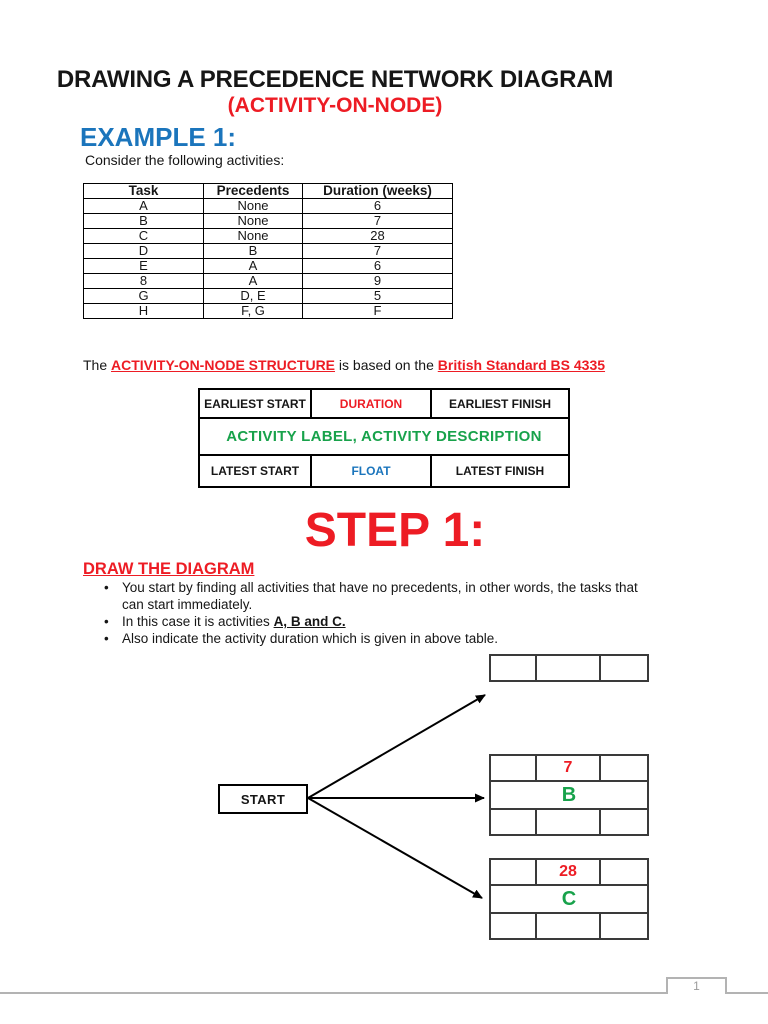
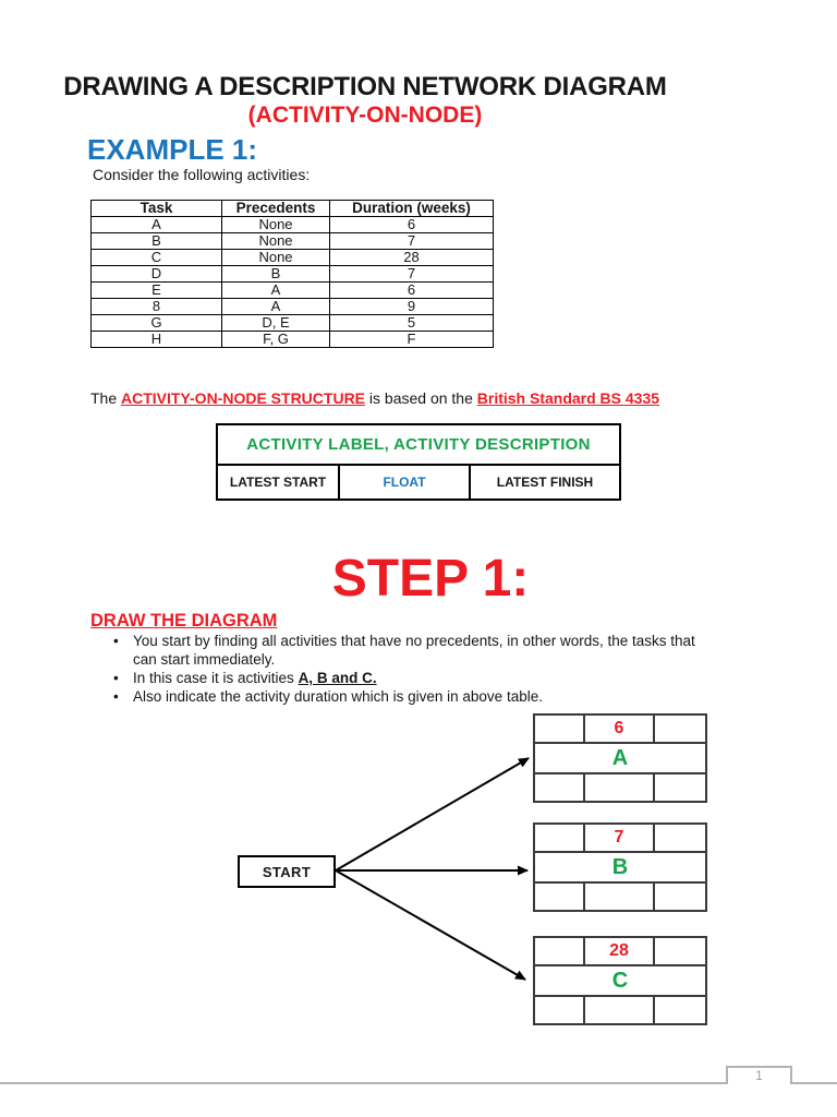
- DRAWING A PRECEDENCE NETWORK DIAGRAM
+ DRAWING A DESCRIPTION NETWORK DIAGRAM
  (ACTIVITY-ON-NODE)
  EXAMPLE 1:
  Consider the following activities:
  Task	Precedents	Duration (weeks)
  A	None	6
  B	None	7
  C	None	28
  D	B	7
  E	A	6
  8	A	9
  G	D, E	5
  H	F, G	F
  The ACTIVITY-ON-NODE STRUCTURE is based on the British Standard BS 4335
- EARLIEST START	DURATION	EARLIEST FINISH
  ACTIVITY LABEL, ACTIVITY DESCRIPTION
  LATEST START	FLOAT	LATEST FINISH
  STEP 1:
  DRAW THE DIAGRAM
  You start by finding all activities that have no precedents, in other words, the tasks that
  can start immediately.
  In this case it is activities A, B and C.
  Also indicate the activity duration which is given in above table.
  START
+ 	6
+ A
  	7
  B
  	28
  C
  1
